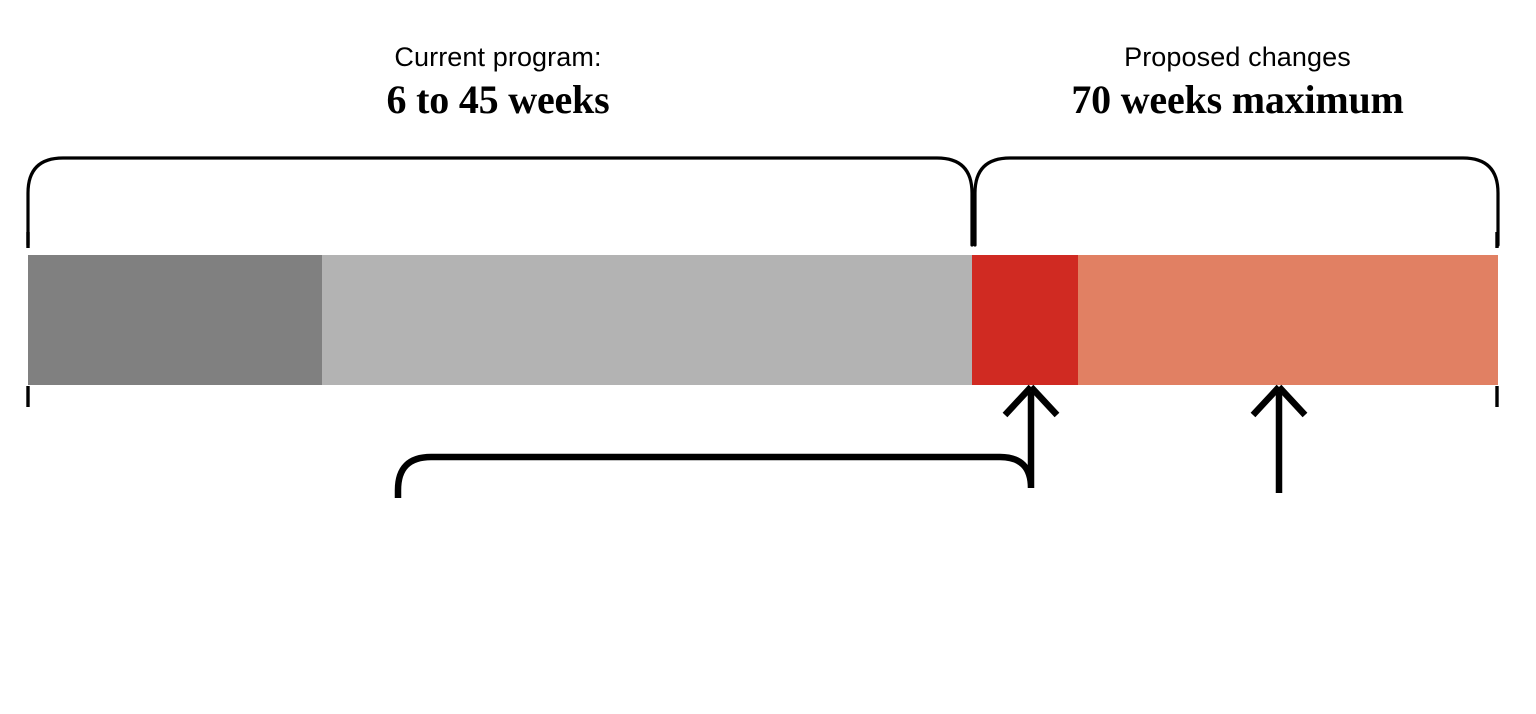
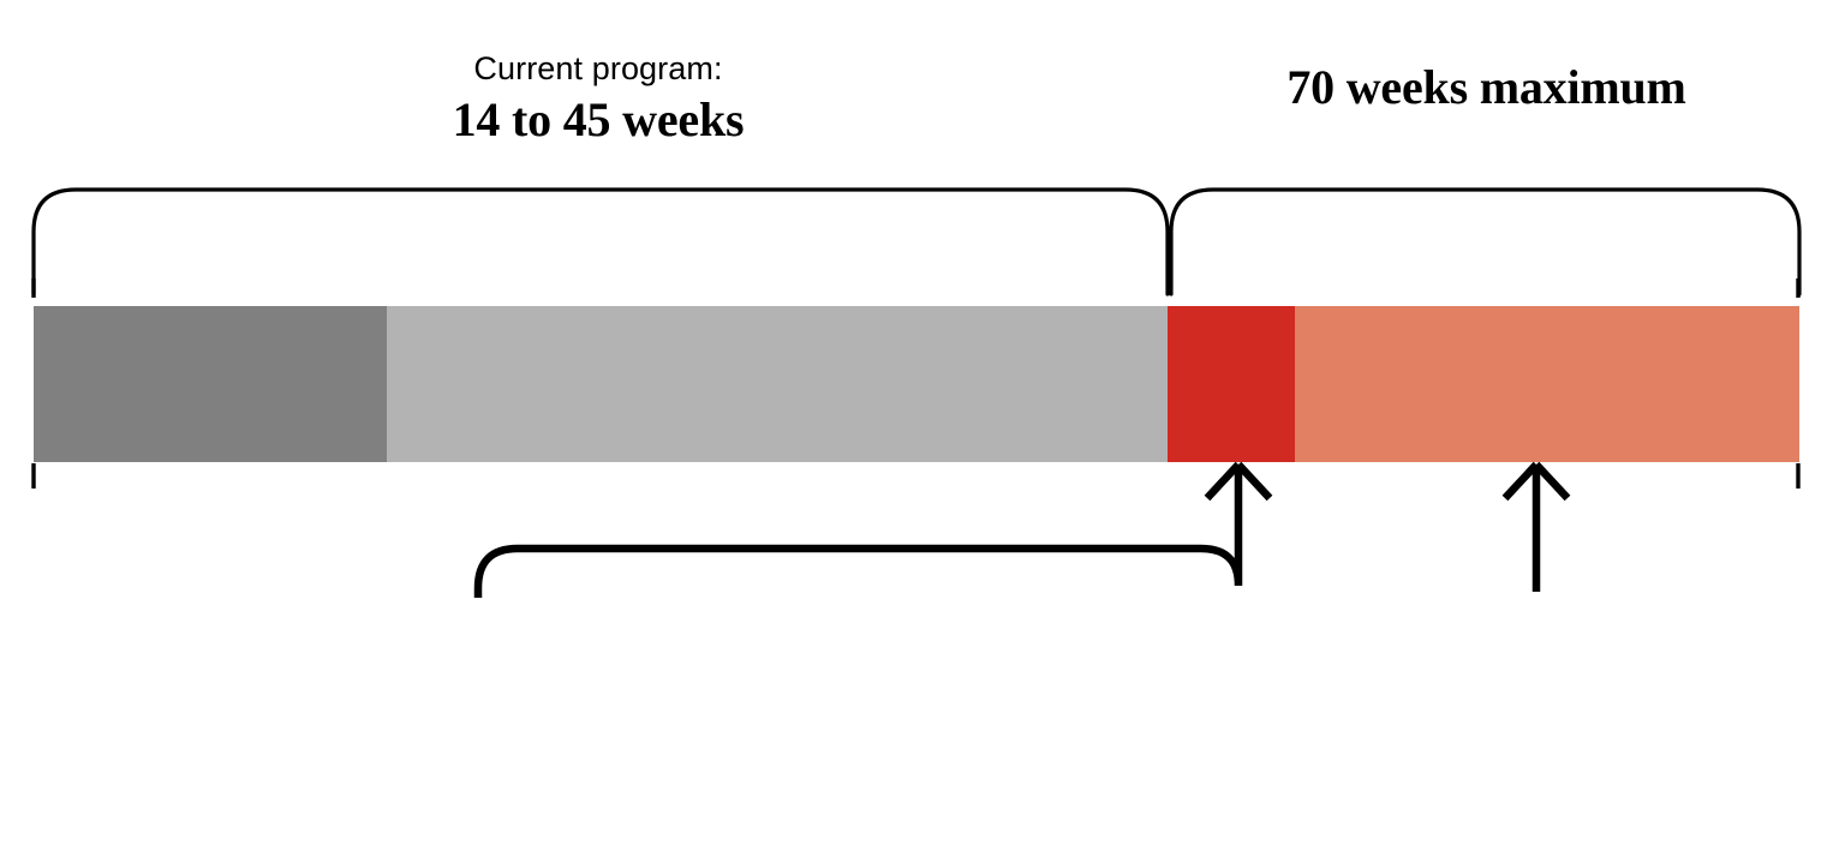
  Current program:
- 6 to 45 weeks
+ 14 to 45 weeks
- Proposed changes
  70 weeks maximum
